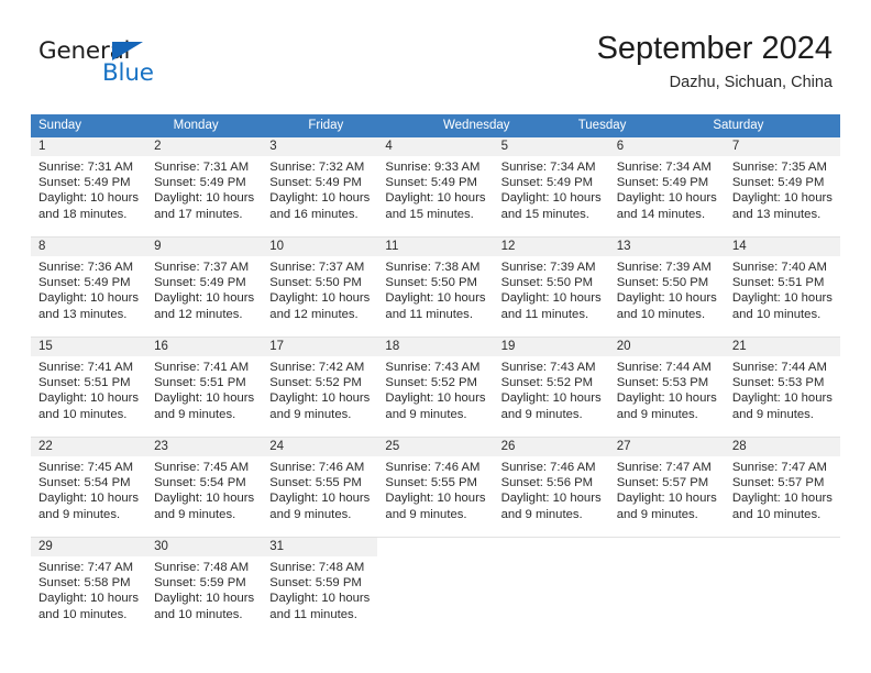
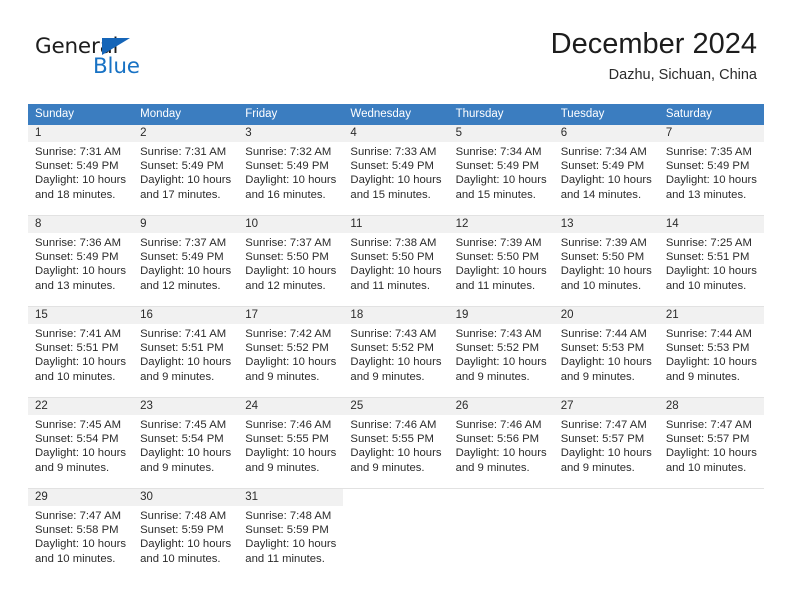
  General
  Blue
- September 2024
+ December 2024
  Dazhu, Sichuan, China
  Sunday
  Monday
  Friday
  Wednesday
+ Thursday
  Tuesday
  Saturday
  1
  Sunrise: 7:31 AM
  Sunset: 5:49 PM
  Daylight: 10 hours
  and 18 minutes.
  2
  Sunrise: 7:31 AM
  Sunset: 5:49 PM
  Daylight: 10 hours
  and 17 minutes.
  3
  Sunrise: 7:32 AM
  Sunset: 5:49 PM
  Daylight: 10 hours
  and 16 minutes.
  4
- Sunrise: 9:33 AM
+ Sunrise: 7:33 AM
  Sunset: 5:49 PM
  Daylight: 10 hours
  and 15 minutes.
  5
  Sunrise: 7:34 AM
  Sunset: 5:49 PM
  Daylight: 10 hours
  and 15 minutes.
  6
  Sunrise: 7:34 AM
  Sunset: 5:49 PM
  Daylight: 10 hours
  and 14 minutes.
  7
  Sunrise: 7:35 AM
  Sunset: 5:49 PM
  Daylight: 10 hours
  and 13 minutes.
  8
  Sunrise: 7:36 AM
  Sunset: 5:49 PM
  Daylight: 10 hours
  and 13 minutes.
  9
  Sunrise: 7:37 AM
  Sunset: 5:49 PM
  Daylight: 10 hours
  and 12 minutes.
  10
  Sunrise: 7:37 AM
  Sunset: 5:50 PM
  Daylight: 10 hours
  and 12 minutes.
  11
  Sunrise: 7:38 AM
  Sunset: 5:50 PM
  Daylight: 10 hours
  and 11 minutes.
  12
  Sunrise: 7:39 AM
  Sunset: 5:50 PM
  Daylight: 10 hours
  and 11 minutes.
  13
  Sunrise: 7:39 AM
  Sunset: 5:50 PM
  Daylight: 10 hours
  and 10 minutes.
  14
- Sunrise: 7:40 AM
+ Sunrise: 7:25 AM
  Sunset: 5:51 PM
  Daylight: 10 hours
  and 10 minutes.
  15
  Sunrise: 7:41 AM
  Sunset: 5:51 PM
  Daylight: 10 hours
  and 10 minutes.
  16
  Sunrise: 7:41 AM
  Sunset: 5:51 PM
  Daylight: 10 hours
  and 9 minutes.
  17
  Sunrise: 7:42 AM
  Sunset: 5:52 PM
  Daylight: 10 hours
  and 9 minutes.
  18
  Sunrise: 7:43 AM
  Sunset: 5:52 PM
  Daylight: 10 hours
  and 9 minutes.
  19
  Sunrise: 7:43 AM
  Sunset: 5:52 PM
  Daylight: 10 hours
  and 9 minutes.
  20
  Sunrise: 7:44 AM
  Sunset: 5:53 PM
  Daylight: 10 hours
  and 9 minutes.
  21
  Sunrise: 7:44 AM
  Sunset: 5:53 PM
  Daylight: 10 hours
  and 9 minutes.
  22
  Sunrise: 7:45 AM
  Sunset: 5:54 PM
  Daylight: 10 hours
  and 9 minutes.
  23
  Sunrise: 7:45 AM
  Sunset: 5:54 PM
  Daylight: 10 hours
  and 9 minutes.
  24
  Sunrise: 7:46 AM
  Sunset: 5:55 PM
  Daylight: 10 hours
  and 9 minutes.
  25
  Sunrise: 7:46 AM
  Sunset: 5:55 PM
  Daylight: 10 hours
  and 9 minutes.
  26
  Sunrise: 7:46 AM
  Sunset: 5:56 PM
  Daylight: 10 hours
  and 9 minutes.
  27
  Sunrise: 7:47 AM
  Sunset: 5:57 PM
  Daylight: 10 hours
  and 9 minutes.
  28
  Sunrise: 7:47 AM
  Sunset: 5:57 PM
  Daylight: 10 hours
  and 10 minutes.
  29
  Sunrise: 7:47 AM
  Sunset: 5:58 PM
  Daylight: 10 hours
  and 10 minutes.
  30
  Sunrise: 7:48 AM
  Sunset: 5:59 PM
  Daylight: 10 hours
  and 10 minutes.
  31
  Sunrise: 7:48 AM
  Sunset: 5:59 PM
  Daylight: 10 hours
  and 11 minutes.
